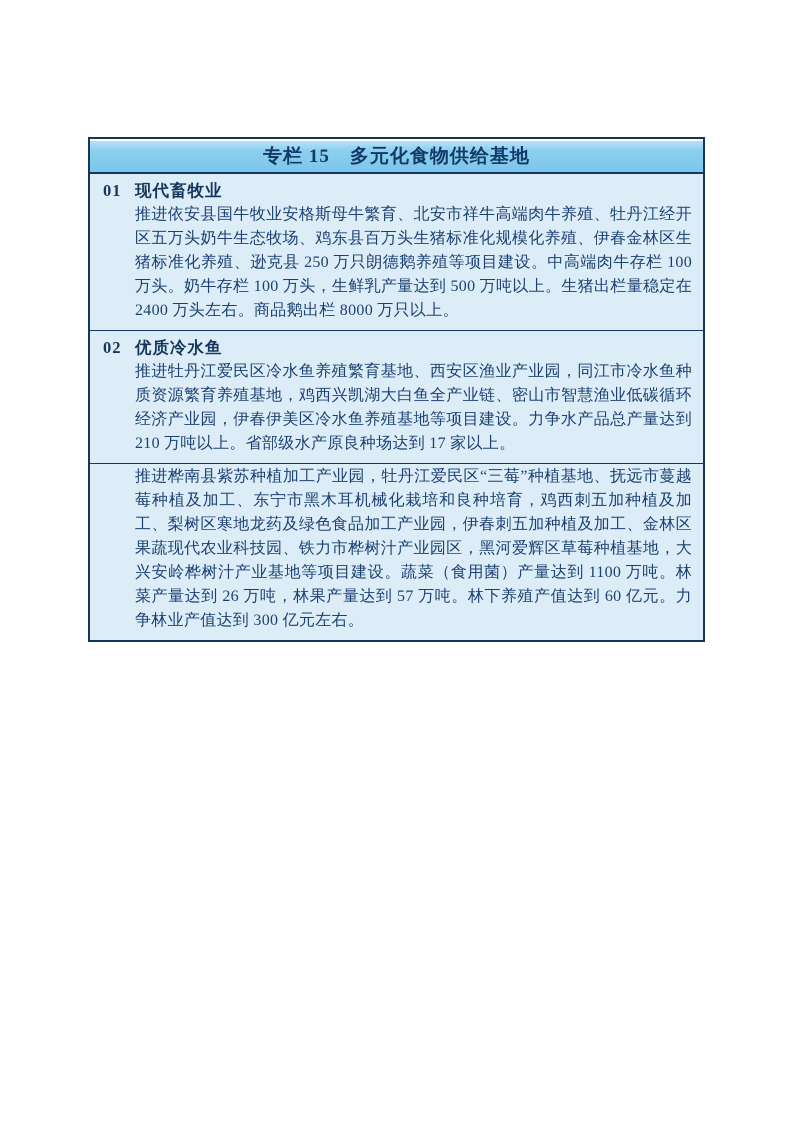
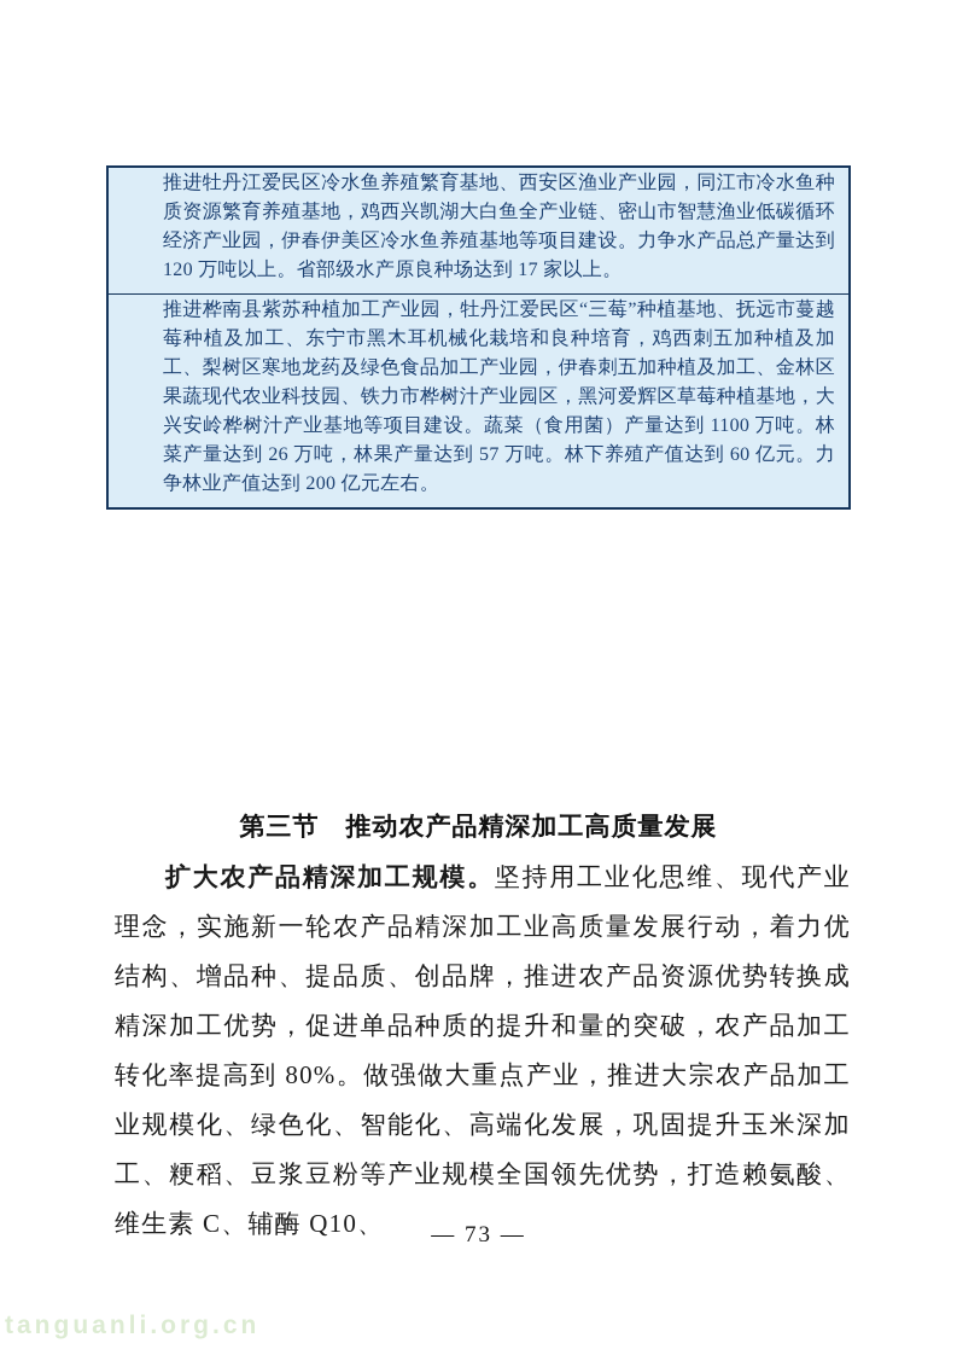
- 专栏 15 多元化食物供给基地
- 01
- 现代畜牧业
- 推进依安县国牛牧业安格斯母牛繁育、北安市祥牛高端肉牛养殖、牡丹江经开区五万头奶牛生态牧场、鸡东县百万头生猪标准化规模化养殖、伊春金林区生猪标准化养殖、逊克县 250 万只朗德鹅养殖等项目建设。中高端肉牛存栏 100 万头。奶牛存栏 100 万头，生鲜乳产量达到 500 万吨以上。生猪出栏量稳定在 2400 万头左右。商品鹅出栏 8000 万只以上。
- 02
- 优质冷水鱼
- 推进牡丹江爱民区冷水鱼养殖繁育基地、西安区渔业产业园，同江市冷水鱼种质资源繁育养殖基地，鸡西兴凯湖大白鱼全产业链、密山市智慧渔业低碳循环经济产业园，伊春伊美区冷水鱼养殖基地等项目建设。力争水产品总产量达到 210 万吨以上。省部级水产原良种场达到 17 家以上。
+ 推进牡丹江爱民区冷水鱼养殖繁育基地、西安区渔业产业园，同江市冷水鱼种质资源繁育养殖基地，鸡西兴凯湖大白鱼全产业链、密山市智慧渔业低碳循环经济产业园，伊春伊美区冷水鱼养殖基地等项目建设。力争水产品总产量达到 120 万吨以上。省部级水产原良种场达到 17 家以上。
- 推进桦南县紫苏种植加工产业园，牡丹江爱民区“三莓”种植基地、抚远市蔓越莓种植及加工、东宁市黑木耳机械化栽培和良种培育，鸡西刺五加种植及加工、梨树区寒地龙药及绿色食品加工产业园，伊春刺五加种植及加工、金林区果蔬现代农业科技园、铁力市桦树汁产业园区，黑河爱辉区草莓种植基地，大兴安岭桦树汁产业基地等项目建设。蔬菜（食用菌）产量达到 1100 万吨。林菜产量达到 26 万吨，林果产量达到 57 万吨。林下养殖产值达到 60 亿元。力争林业产值达到 300 亿元左右。
+ 推进桦南县紫苏种植加工产业园，牡丹江爱民区“三莓”种植基地、抚远市蔓越莓种植及加工、东宁市黑木耳机械化栽培和良种培育，鸡西刺五加种植及加工、梨树区寒地龙药及绿色食品加工产业园，伊春刺五加种植及加工、金林区果蔬现代农业科技园、铁力市桦树汁产业园区，黑河爱辉区草莓种植基地，大兴安岭桦树汁产业基地等项目建设。蔬菜（食用菌）产量达到 1100 万吨。林菜产量达到 26 万吨，林果产量达到 57 万吨。林下养殖产值达到 60 亿元。力争林业产值达到 200 亿元左右。
+ 第三节 推动农产品精深加工高质量发展
+ 扩大农产品精深加工规模。坚持用工业化思维、现代产业理念，实施新一轮农产品精深加工业高质量发展行动，着力优结构、增品种、提品质、创品牌，推进农产品资源优势转换成精深加工优势，促进单品种质的提升和量的突破，农产品加工转化率提高到 80%。做强做大重点产业，推进大宗农产品加工业规模化、绿色化、智能化、高端化发展，巩固提升玉米深加工、粳稻、豆浆豆粉等产业规模全国领先优势，打造赖氨酸、维生素 C、辅酶 Q10、
+ — 73 —
+ tanguanli.org.cn
